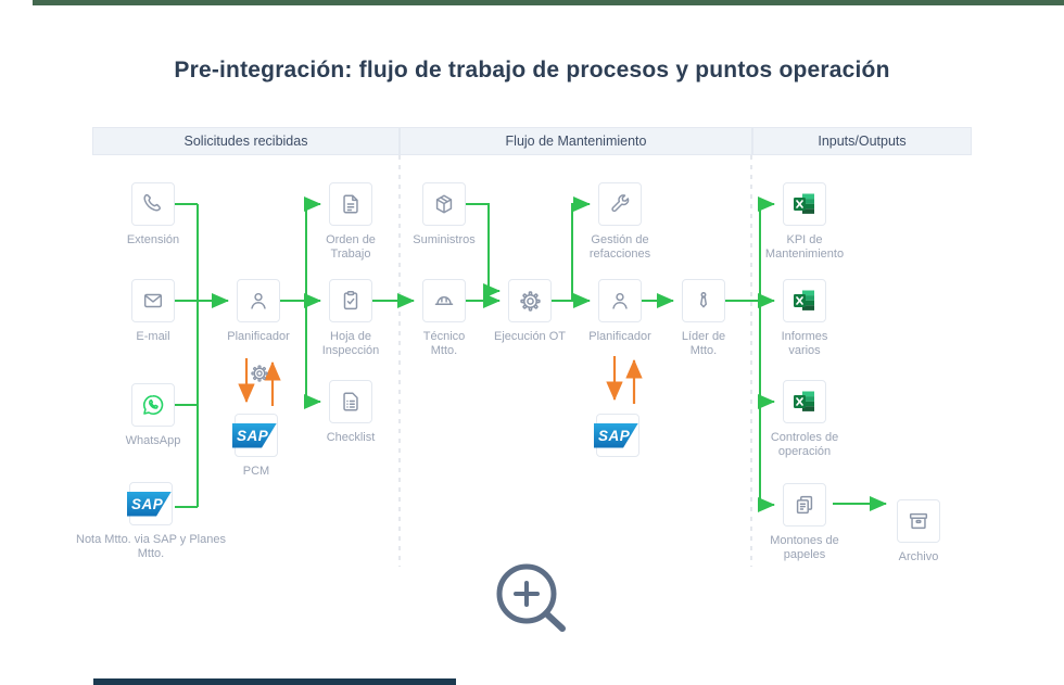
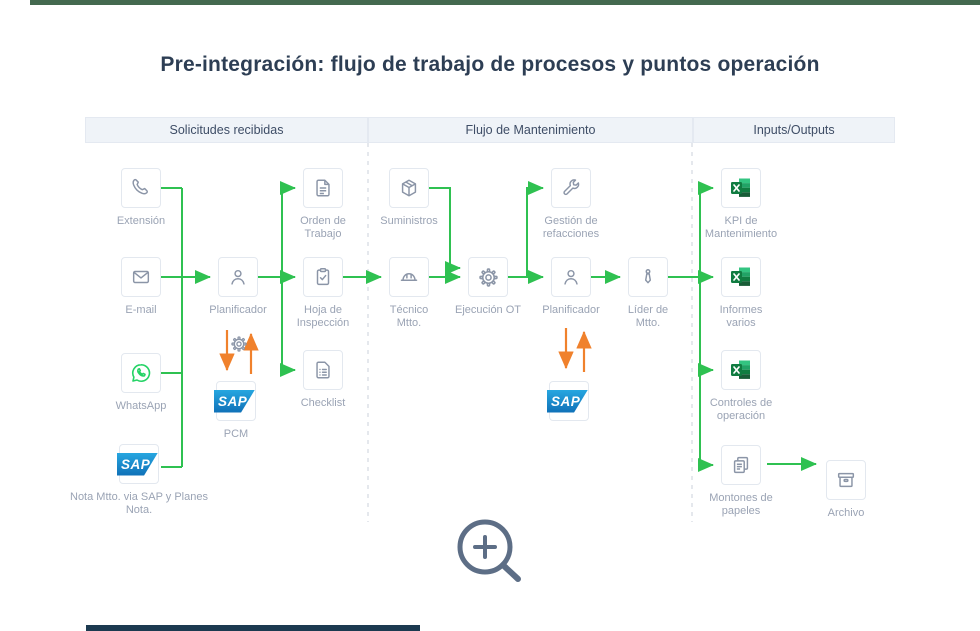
  Pre-integración: flujo de trabajo de procesos y puntos operación
  Solicitudes recibidas
  Flujo de Mantenimiento
  Inputs/Outputs
  Extensión
  E-mail
  WhatsApp
  SAP
- Nota Mtto. via SAP y Planes Mtto.
+ Nota Mtto. via SAP y Planes Nota.
  Planificador
  SAP
  PCM
  Orden de Trabajo
  Hoja de Inspección
  Checklist
  Suministros
  Técnico Mtto.
  Ejecución OT
  Gestión de refacciones
  Planificador
  Líder de Mtto.
  SAP
  KPI de Mantenimiento
  Informes varios
  Controles de operación
  Montones de papeles
  Archivo
